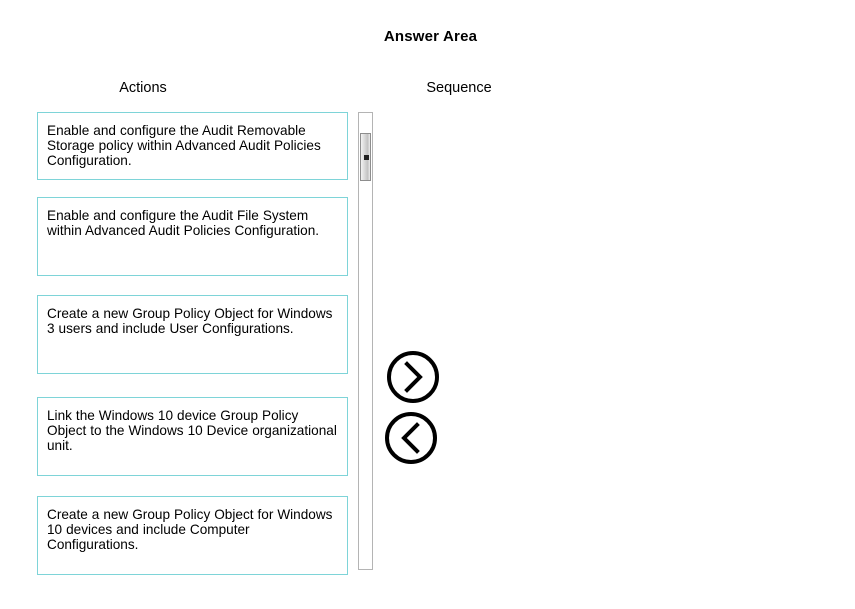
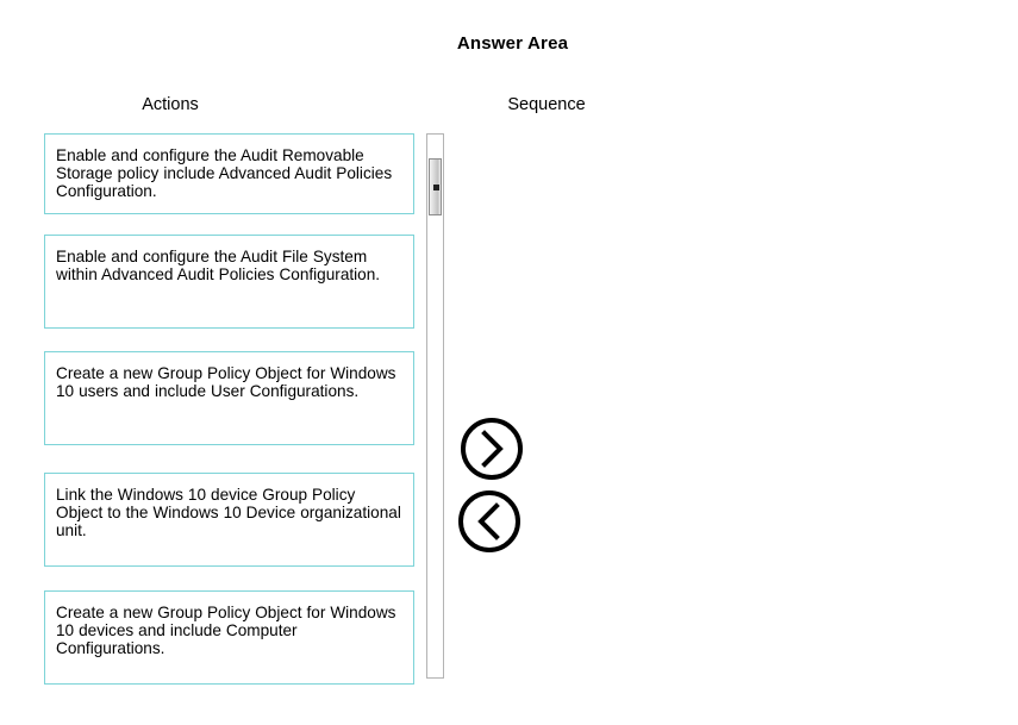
  Answer Area
  Actions
  Sequence
- Enable and configure the Audit Removable Storage policy within Advanced Audit Policies Configuration.
+ Enable and configure the Audit Removable Storage policy include Advanced Audit Policies Configuration.
  Enable and configure the Audit File System within Advanced Audit Policies Configuration.
- Create a new Group Policy Object for Windows 3 users and include User Configurations.
+ Create a new Group Policy Object for Windows 10 users and include User Configurations.
  Link the Windows 10 device Group Policy Object to the Windows 10 Device organizational unit.
  Create a new Group Policy Object for Windows 10 devices and include Computer Configurations.
